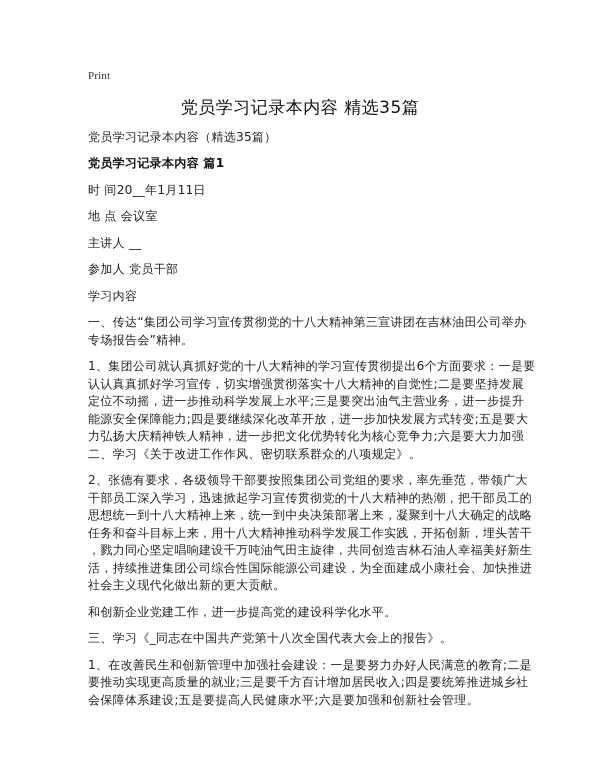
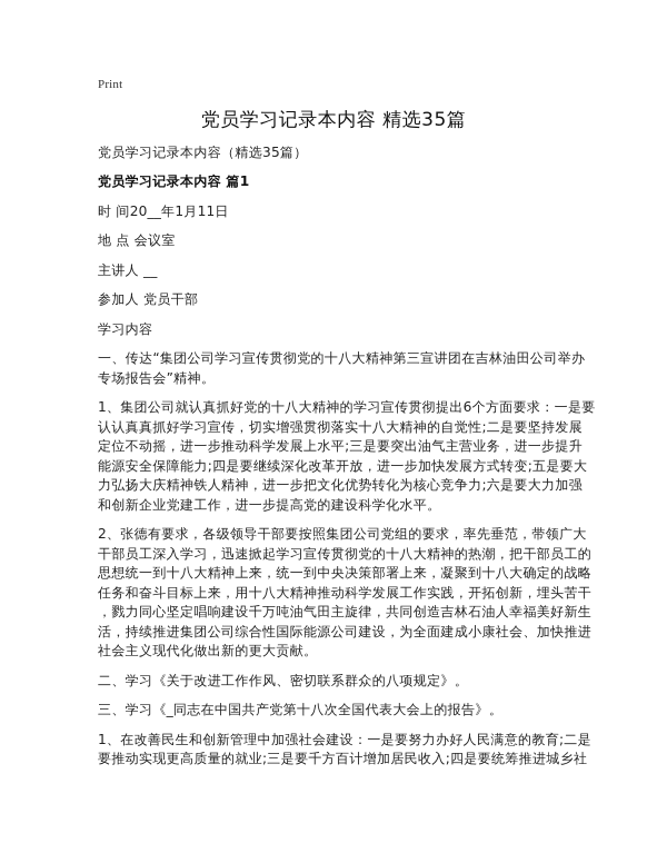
  Print
  党员学习记录本内容 精选35篇
  党员学习记录本内容（精选35篇）
  党员学习记录本内容 篇1
  时 间20__年1月11日
  地 点 会议室
  主讲人 __
  参加人 党员干部
  学习内容
  一、传达“集团公司学习宣传贯彻党的十八大精神第三宣讲团在吉林油田公司举办
  专场报告会”精神。
  1、集团公司就认真抓好党的十八大精神的学习宣传贯彻提出6个方面要求：一是要
  认认真真抓好学习宣传，切实增强贯彻落实十八大精神的自觉性;二是要坚持发展
  定位不动摇，进一步推动科学发展上水平;三是要突出油气主营业务，进一步提升
  能源安全保障能力;四是要继续深化改革开放，进一步加快发展方式转变;五是要大
  力弘扬大庆精神铁人精神，进一步把文化优势转化为核心竞争力;六是要大力加强
- 二、学习《关于改进工作作风、密切联系群众的八项规定》。
+ 和创新企业党建工作，进一步提高党的建设科学化水平。
  2、张德有要求，各级领导干部要按照集团公司党组的要求，率先垂范，带领广大
  干部员工深入学习，迅速掀起学习宣传贯彻党的十八大精神的热潮，把干部员工的
  思想统一到十八大精神上来，统一到中央决策部署上来，凝聚到十八大确定的战略
  任务和奋斗目标上来，用十八大精神推动科学发展工作实践，开拓创新，埋头苦干
  ，戮力同心坚定唱响建设千万吨油气田主旋律，共同创造吉林石油人幸福美好新生
  活，持续推进集团公司综合性国际能源公司建设，为全面建成小康社会、加快推进
  社会主义现代化做出新的更大贡献。
- 和创新企业党建工作，进一步提高党的建设科学化水平。
+ 二、学习《关于改进工作作风、密切联系群众的八项规定》。
  三、学习《_同志在中国共产党第十八次全国代表大会上的报告》。
  1、在改善民生和创新管理中加强社会建设：一是要努力办好人民满意的教育;二是
  要推动实现更高质量的就业;三是要千方百计增加居民收入;四是要统筹推进城乡社
- 会保障体系建设;五是要提高人民健康水平;六是要加强和创新社会管理。
